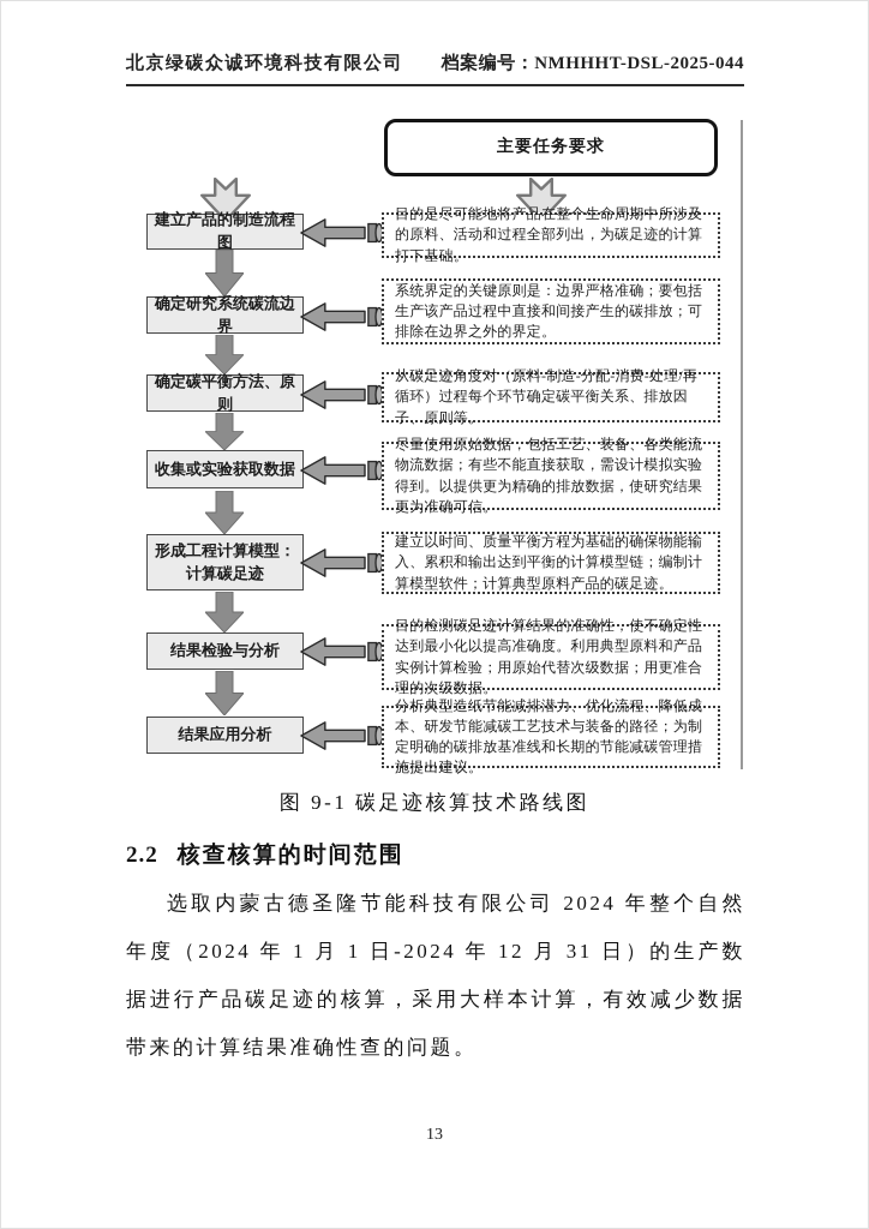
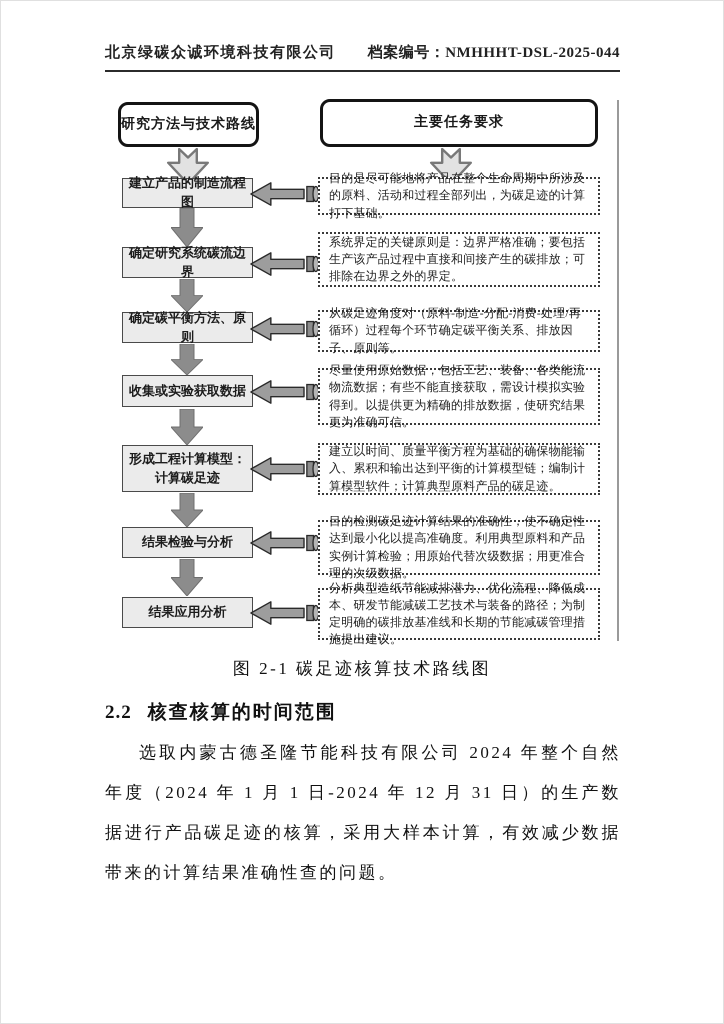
  北京绿碳众诚环境科技有限公司
  档案编号：NMHHHT-DSL-2025-044
+ 研究方法与技术路线
  主要任务要求
  建立产品的制造流程图
  目的是尽可能地将产品在整个生命周期中所涉及的原料、活动和过程全部列出，为碳足迹的计算打下基础。
  确定研究系统碳流边界
  系统界定的关键原则是：边界严格准确；要包括生产该产品过程中直接和间接产生的碳排放；可排除在边界之外的界定。
  确定碳平衡方法、原则
  从碳足迹角度对（原料-制造-分配-消费-处理/再循环）过程每个环节确定碳平衡关系、排放因子、原则等。
  收集或实验获取数据
  尽量使用原始数据，包括工艺、装备、各类能流物流数据；有些不能直接获取，需设计模拟实验得到。以提供更为精确的排放数据，使研究结果更为准确可信。
  形成工程计算模型：
  计算碳足迹
  建立以时间、质量平衡方程为基础的确保物能输入、累积和输出达到平衡的计算模型链；编制计算模型软件；计算典型原料产品的碳足迹。
  结果检验与分析
  目的检测碳足迹计算结果的准确性，使不确定性达到最小化以提高准确度。利用典型原料和产品实例计算检验；用原始代替次级数据；用更准合理的次级数据。
  结果应用分析
  分析典型造纸节能减排潜力、优化流程、降低成本、研发节能减碳工艺技术与装备的路径；为制定明确的碳排放基准线和长期的节能减碳管理措施提出建议。
- 图 9-1 碳足迹核算技术路线图
+ 图 2-1 碳足迹核算技术路线图
  2.2 核查核算的时间范围
  选取内蒙古德圣隆节能科技有限公司 2024 年整个自然年度（2024 年 1 月 1 日-2024 年 12 月 31 日）的生产数据进行产品碳足迹的核算，采用大样本计算，有效减少数据带来的计算结果准确性查的问题。
- 13
